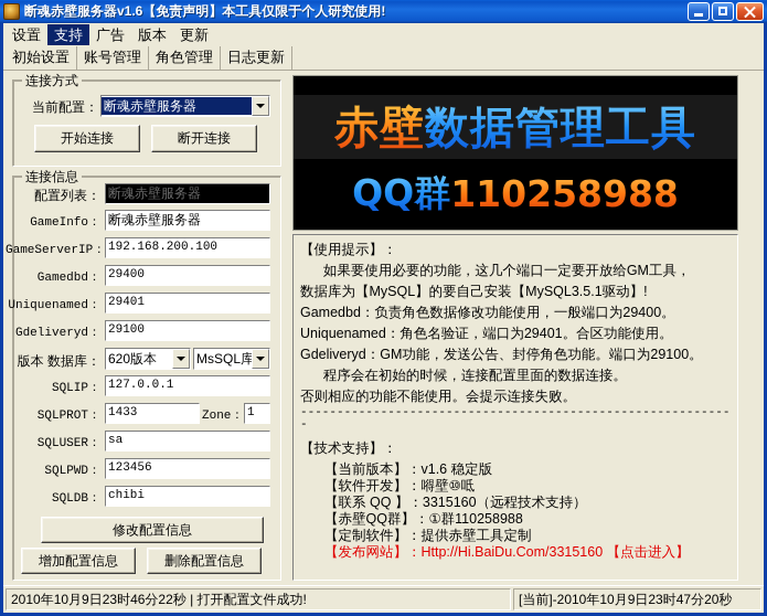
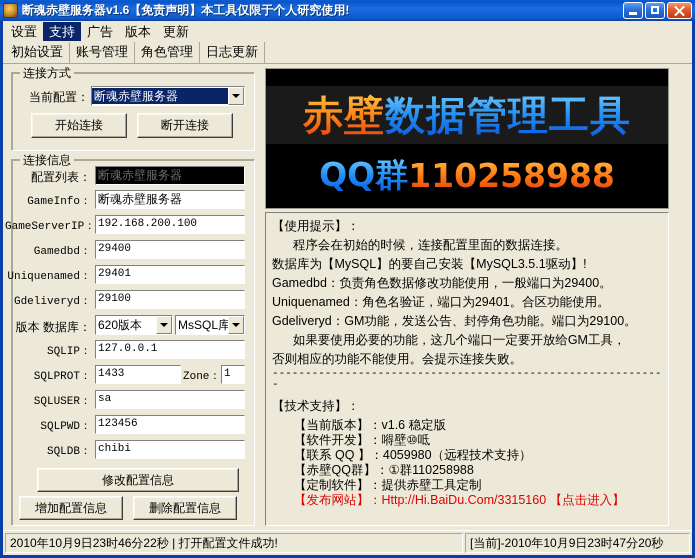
  断魂赤壁服务器v1.6【免责声明】本工具仅限于个人研究使用!
  设置
  支持
  广告
  版本
  更新
  初始设置
  账号管理
  角色管理
  日志更新
  连接方式
  当前配置：
  断魂赤壁服务器
  开始连接
  断开连接
  连接信息
  配置列表：
  断魂赤壁服务器
  GameInfo：
  断魂赤壁服务器
  GameServerIP：
  192.168.200.100
  Gamedbd：
  29400
  Uniquenamed：
  29401
  Gdeliveryd：
  29100
  版本 数据库：
  620版本
  MsSQL库
  SQLIP：
  127.0.0.1
  SQLPROT：
  1433
  Zone：
  1
  SQLUSER：
  sa
  SQLPWD：
  123456
  SQLDB：
  chibi
  修改配置信息
  增加配置信息
  删除配置信息
  赤壁
  数据管理工具
  QQ群
  110258988
  【使用提示】：
- 如果要使用必要的功能，这几个端口一定要开放给GM工具，
+ 程序会在初始的时候，连接配置里面的数据连接。
  数据库为【MySQL】的要自己安装【MySQL3.5.1驱动】!
  Gamedbd：负责角色数据修改功能使用，一般端口为29400。
  Uniquenamed：角色名验证，端口为29401。合区功能使用。
  Gdeliveryd：GM功能，发送公告、封停角色功能。端口为29100。
- 程序会在初始的时候，连接配置里面的数据连接。
+ 如果要使用必要的功能，这几个端口一定要开放给GM工具，
  否则相应的功能不能使用。会提示连接失败。
  ------------------------------------------------------------
  【技术支持】：
  【当前版本】：v1.6 稳定版
  【软件开发】：嘚壁⑩呧
- 【联系 QQ 】：3315160（远程技术支持）
+ 【联系 QQ 】：4059980（远程技术支持）
  【赤壁QQ群】：①群110258988
  【定制软件】：提供赤壁工具定制
  【发布网站】：Http://Hi.BaiDu.Com/3315160 【点击进入】
  2010年10月9日23时46分22秒 | 打开配置文件成功!
  [当前]-2010年10月9日23时47分20秒
